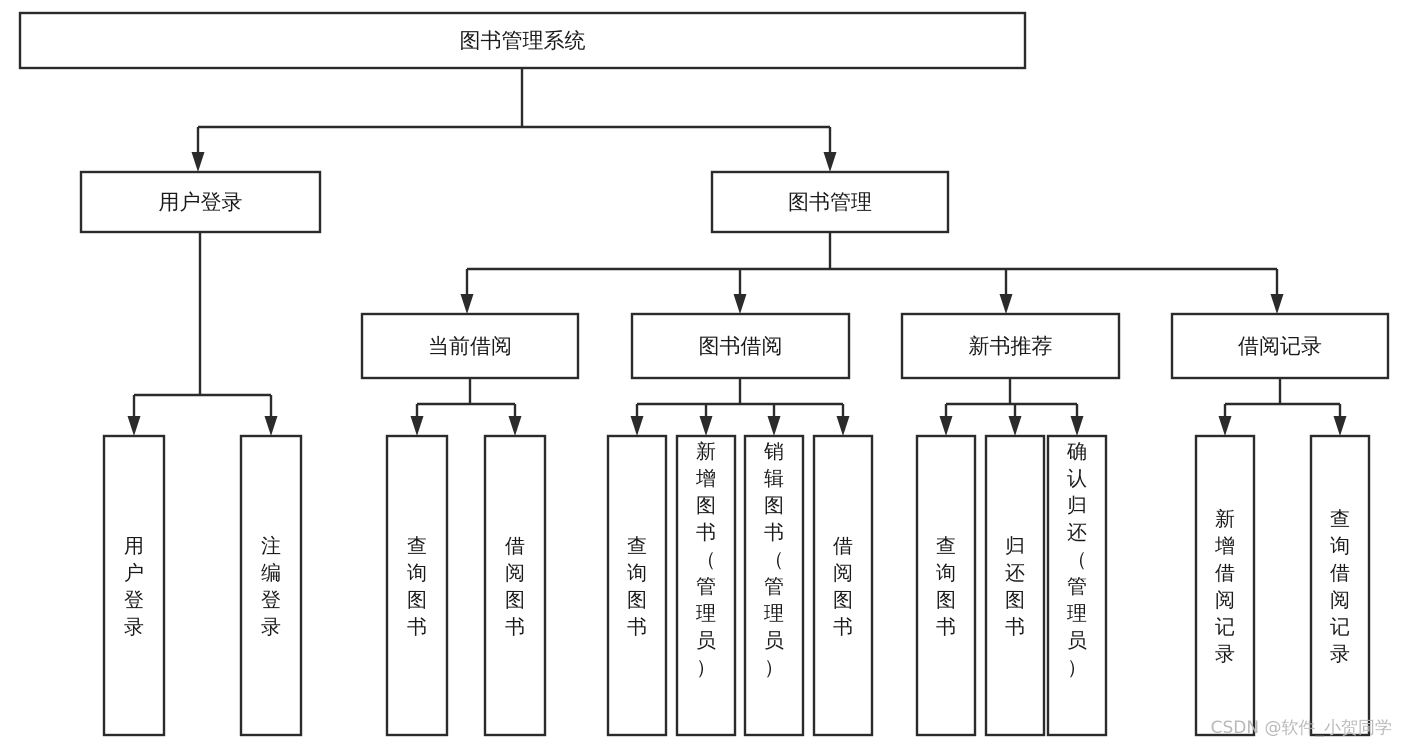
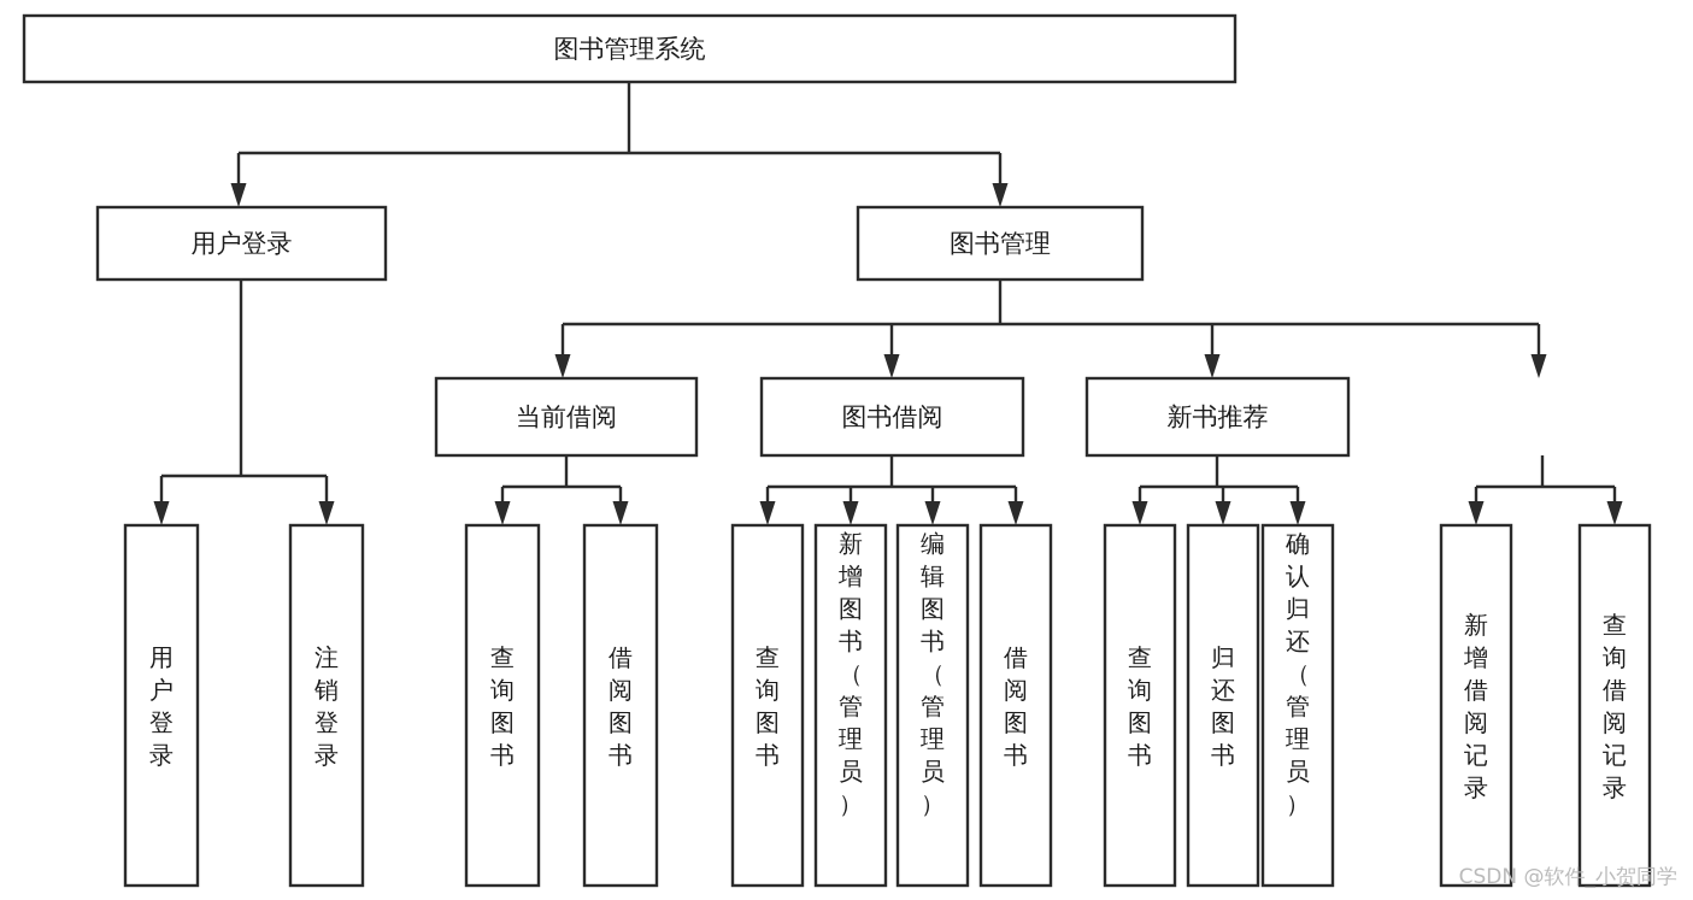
  图书管理系统
  用户登录
  图书管理
  当前借阅
  图书借阅
  新书推荐
- 借阅记录
  用户登录
- 注编登录
+ 注销登录
  查询图书
  借阅图书
  查询图书
  新增图书（管理员）
- 销辑图书（管理员）
+ 编辑图书（管理员）
  借阅图书
  查询图书
  归还图书
  确认归还（管理员）
  新增借阅记录
  查询借阅记录
  CSDN @软件_小贺同学
